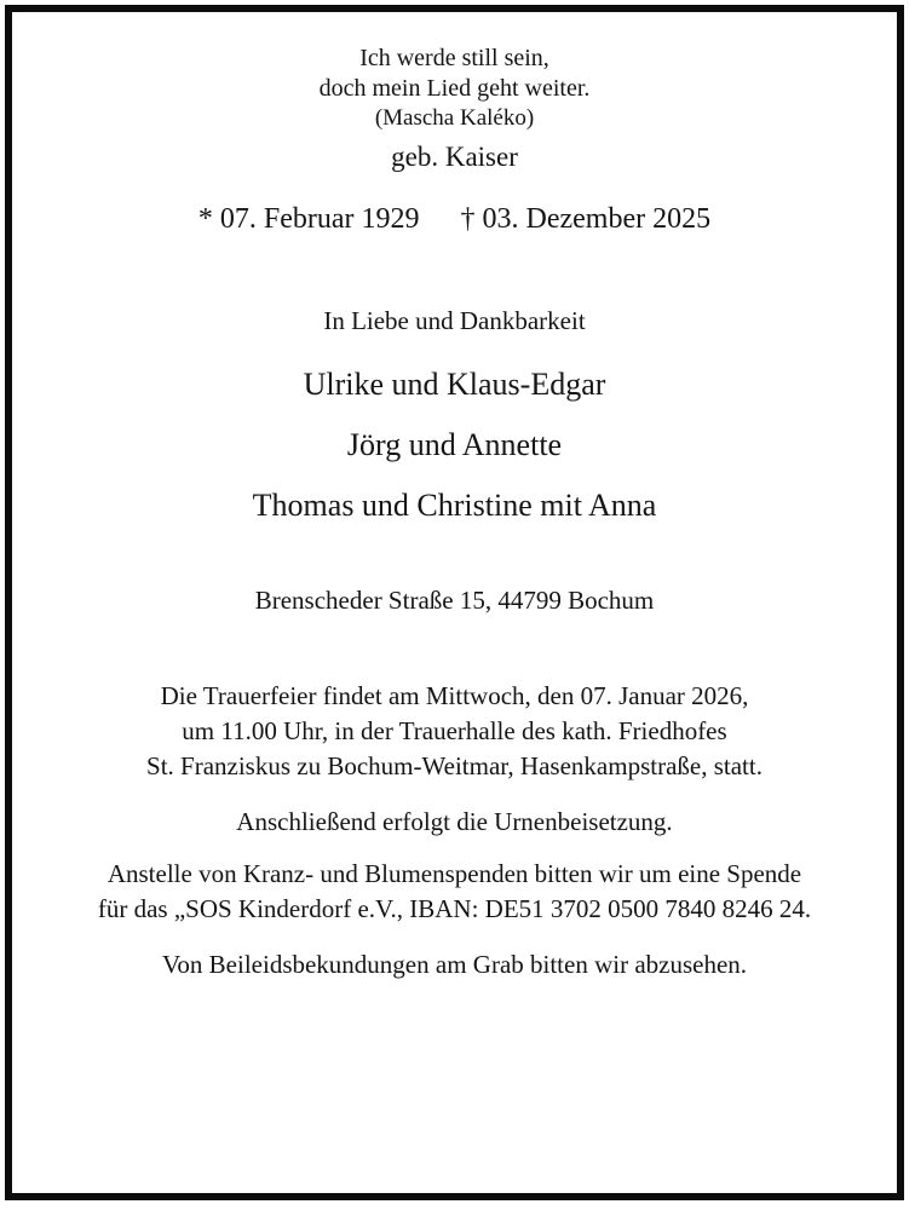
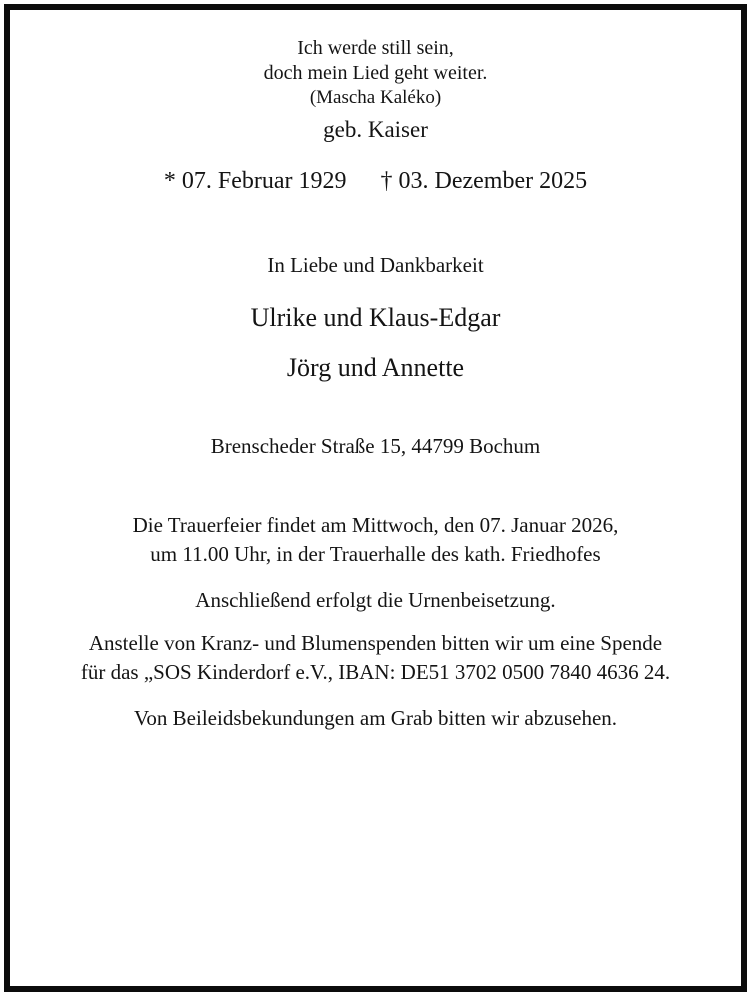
  Ich werde still sein,
  doch mein Lied geht weiter.
  (Mascha Kaléko)
  geb. Kaiser
  * 07. Februar 1929 † 03. Dezember 2025
  In Liebe und Dankbarkeit
  Ulrike und Klaus-Edgar
  Jörg und Annette
- Thomas und Christine mit Anna
  Brenscheder Straße 15, 44799 Bochum
  Die Trauerfeier findet am Mittwoch, den 07. Januar 2026,
  um 11.00 Uhr, in der Trauerhalle des kath. Friedhofes
- St. Franziskus zu Bochum-Weitmar, Hasenkampstraße, statt.
  Anschließend erfolgt die Urnenbeisetzung.
  Anstelle von Kranz- und Blumenspenden bitten wir um eine Spende
- für das „SOS Kinderdorf e.V., IBAN: DE51 3702 0500 7840 8246 24.
+ für das „SOS Kinderdorf e.V., IBAN: DE51 3702 0500 7840 4636 24.
  Von Beileidsbekundungen am Grab bitten wir abzusehen.
